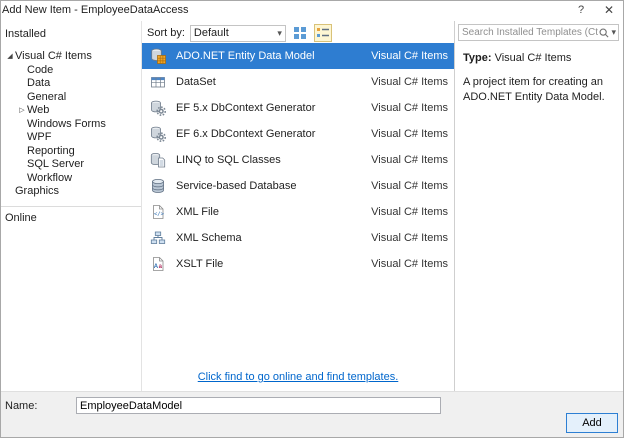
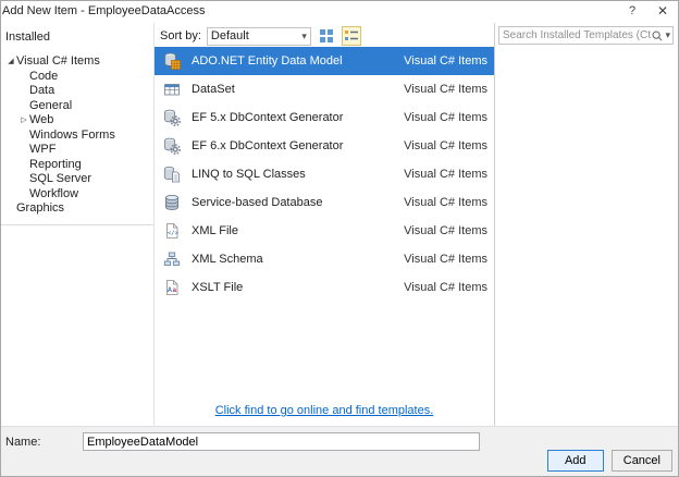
  Add New Item - EmployeeDataAccess
  ?
  ✕
  Installed
  Visual C# Items
  Code
  Data
  General
  Web
  Windows Forms
  WPF
  Reporting
  SQL Server
  Workflow
  Graphics
- Online
  Sort by:
  Default
  ▾
  ADO.NET Entity Data Model
  Visual C# Items
  DataSet
  Visual C# Items
  EF 5.x DbContext Generator
  Visual C# Items
  EF 6.x DbContext Generator
  Visual C# Items
  LINQ to SQL Classes
  Visual C# Items
  Service-based Database
  Visual C# Items
  XML File
  Visual C# Items
  XML Schema
  Visual C# Items
  XSLT File
  Visual C# Items
  Click find to go online and find templates.
  Search Installed Templates (Ct
  ▾
- Type: Visual C# Items
- A project item for creating an ADO.NET Entity Data Model.
  Name:
  EmployeeDataModel
  Add
+ Cancel
